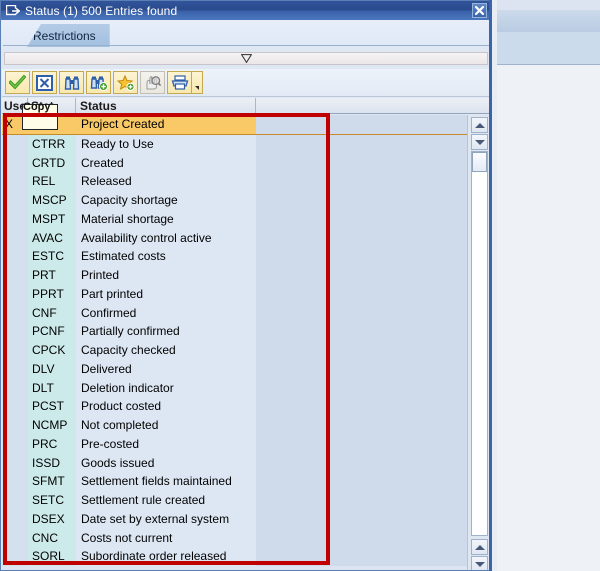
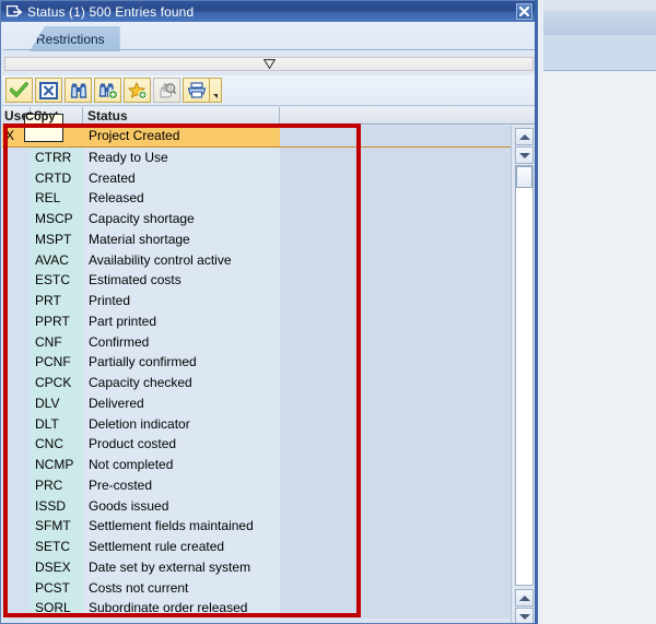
  Status (1) 500 Entries found
  Restrictions
  Status
  X
  Project Created
  CTRR
  Ready to Use
  CRTD
  Created
  REL
  Released
  MSCP
  Capacity shortage
  MSPT
  Material shortage
  AVAC
  Availability control active
  ESTC
  Estimated costs
  PRT
  Printed
  PPRT
  Part printed
  CNF
  Confirmed
  PCNF
  Partially confirmed
  CPCK
  Capacity checked
  DLV
  Delivered
  DLT
  Deletion indicator
- PCST
+ CNC
  Product costed
  NCMP
  Not completed
  PRC
  Pre-costed
  ISSD
  Goods issued
  SFMT
  Settlement fields maintained
  SETC
  Settlement rule created
  DSEX
  Date set by external system
- CNC
+ PCST
  Costs not current
  SORL
  Subordinate order released
  Copy
